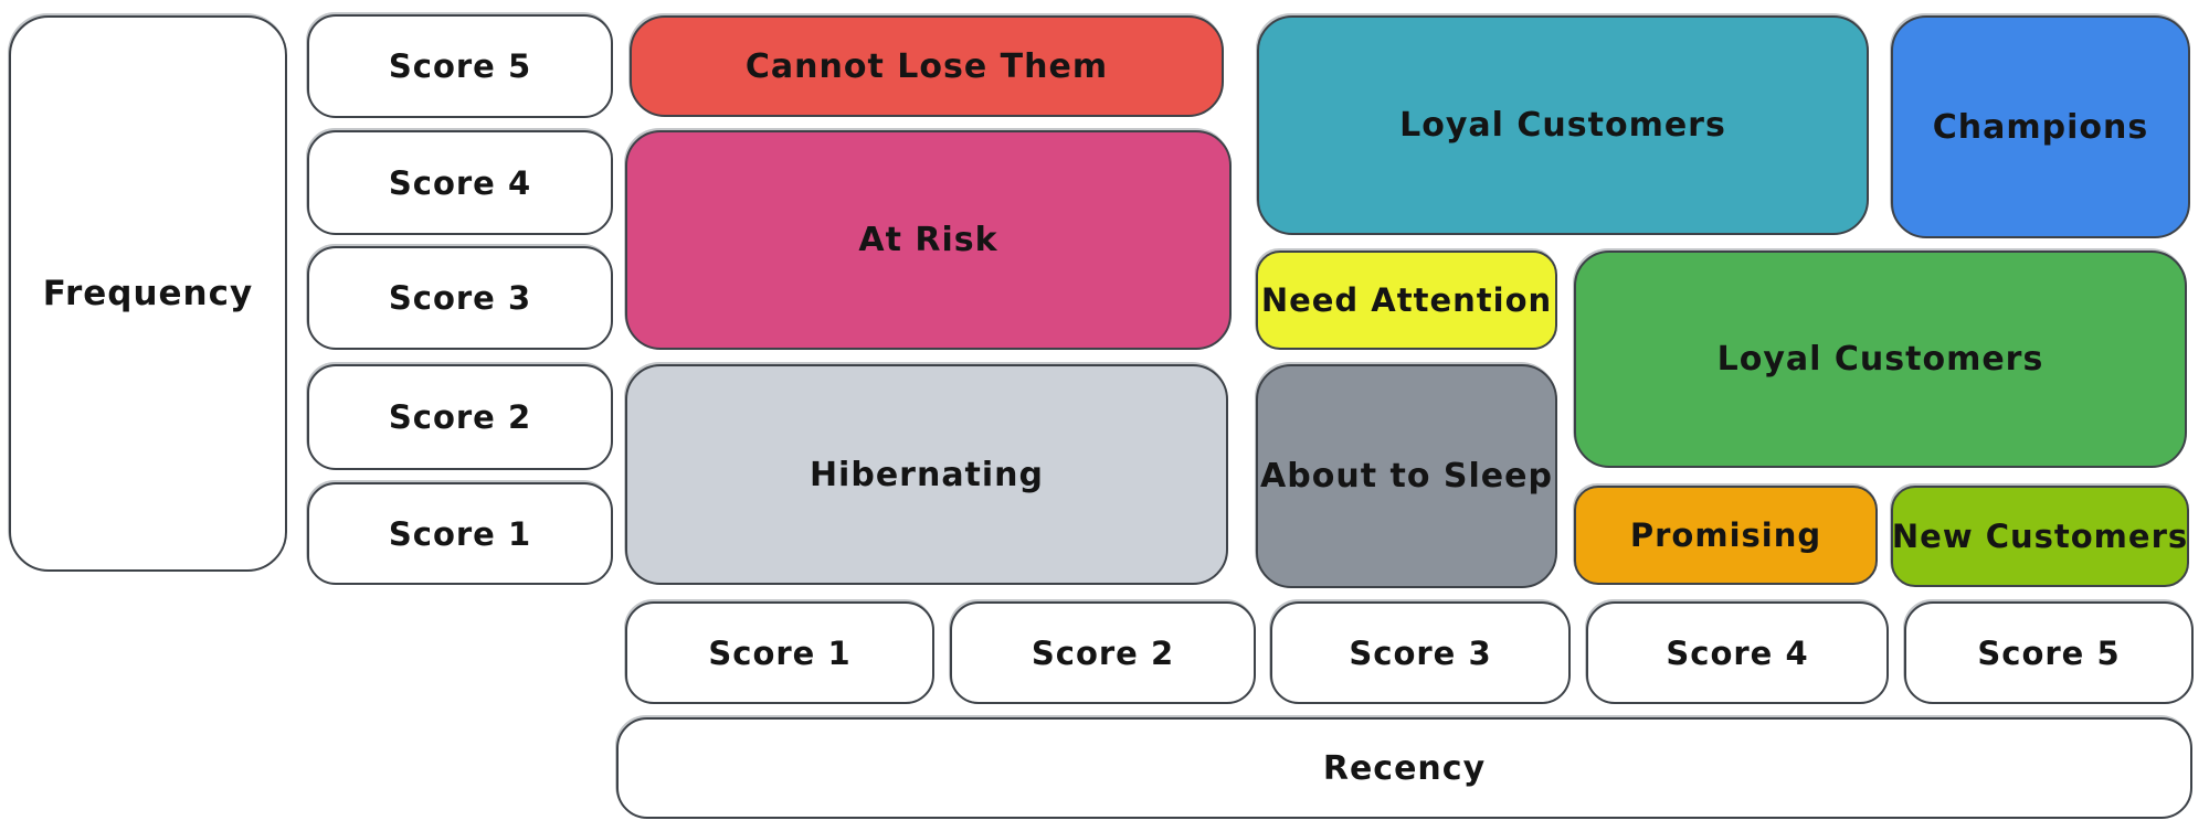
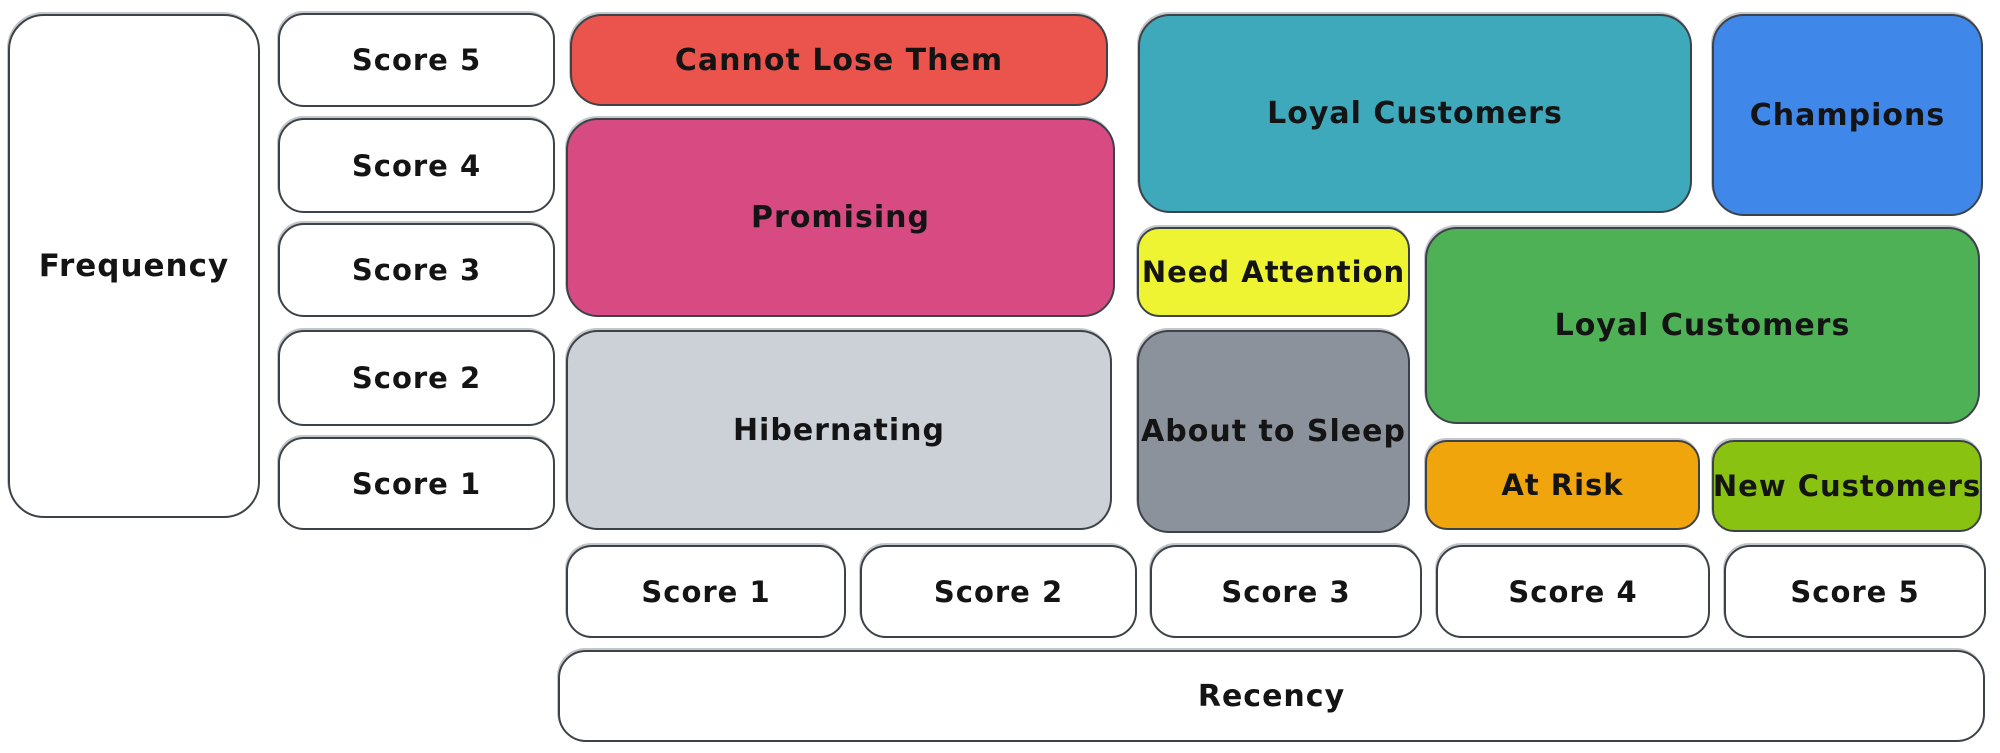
  Frequency
  Score 5
  Score 4
  Score 3
  Score 2
  Score 1
  Cannot Lose Them
- At Risk
+ Promising
  Hibernating
  Loyal Customers
  Champions
  Need Attention
  Loyal Customers
  About to Sleep
- Promising
+ At Risk
  New Customers
  Score 1
  Score 2
  Score 3
  Score 4
  Score 5
  Recency
